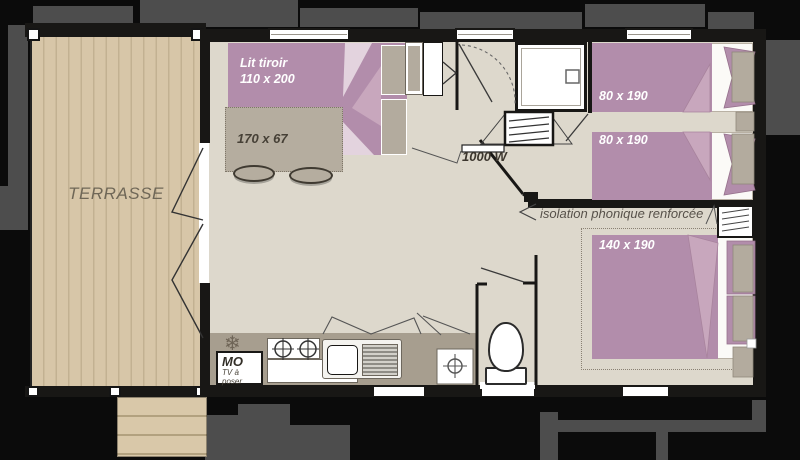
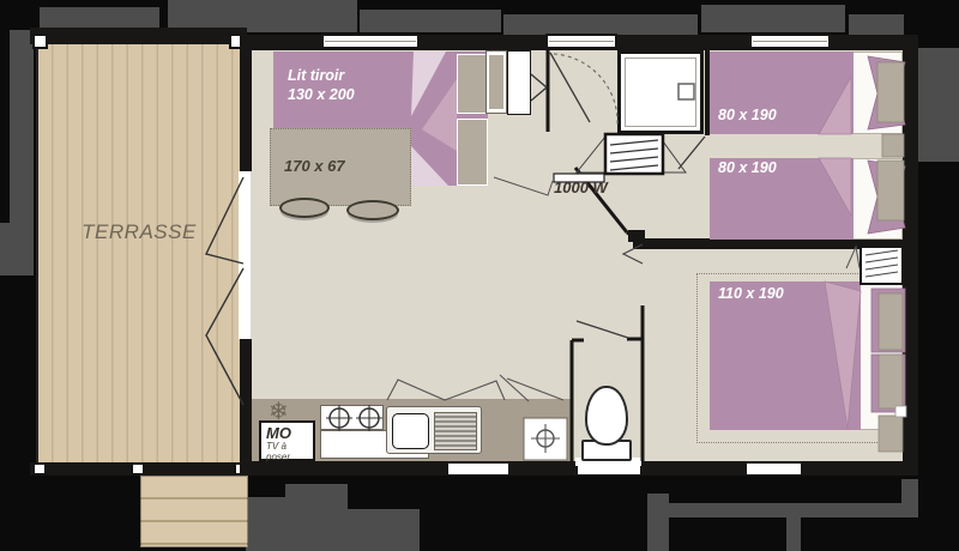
  ❄
  MO
  TV à poser
  TERRASSE
  Lit tiroir
- 110 x 200
+ 130 x 200
  170 x 67
  1000 W
  80 x 190
  80 x 190
- isolation phonique renforcée
- 140 x 190
+ 110 x 190
